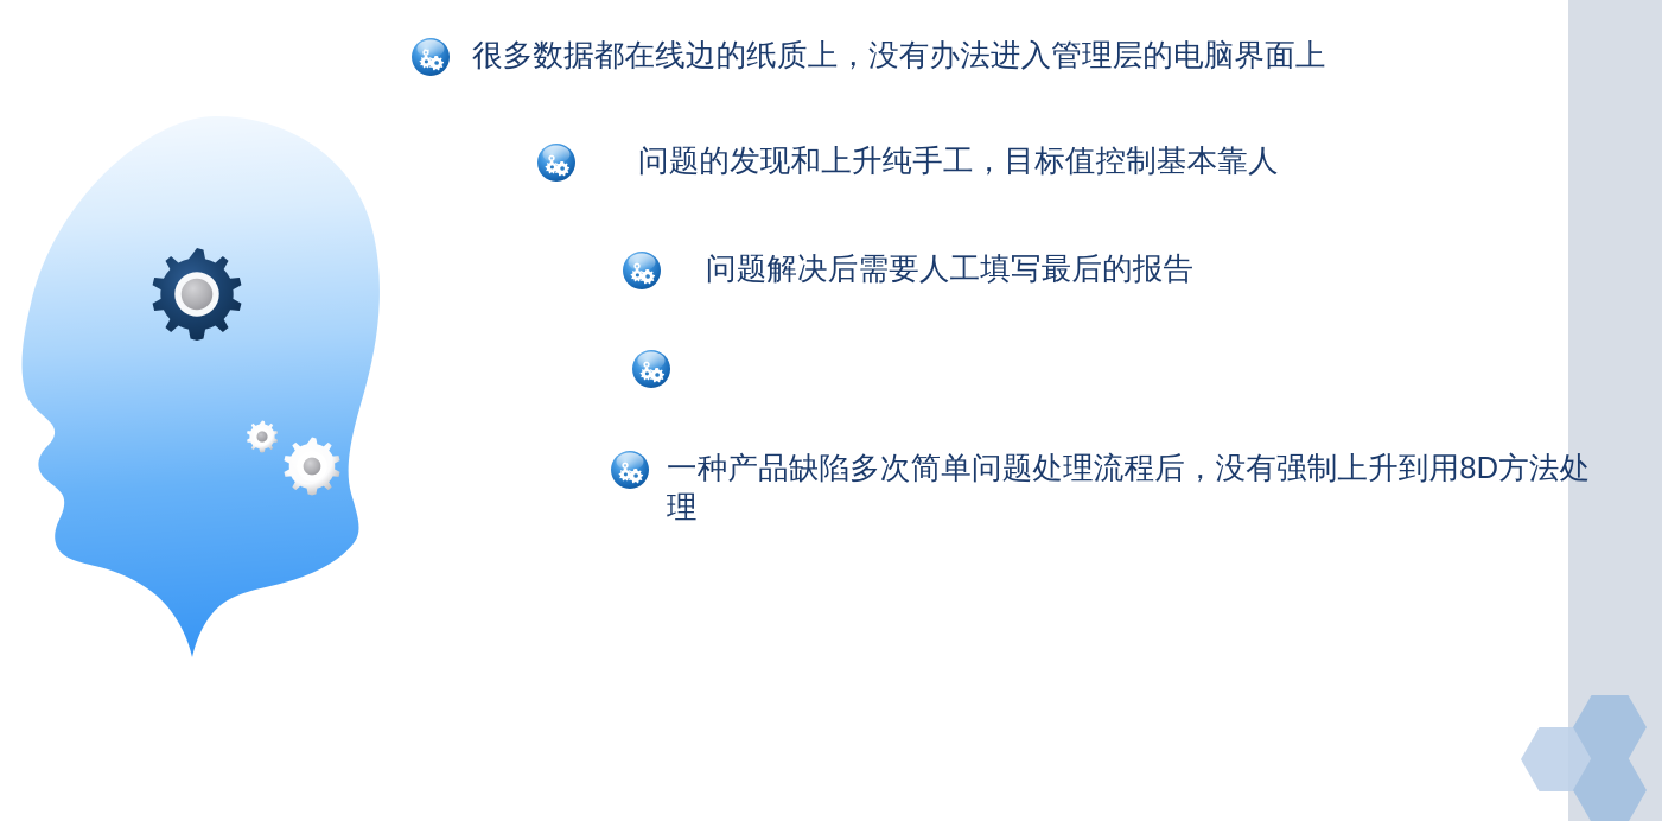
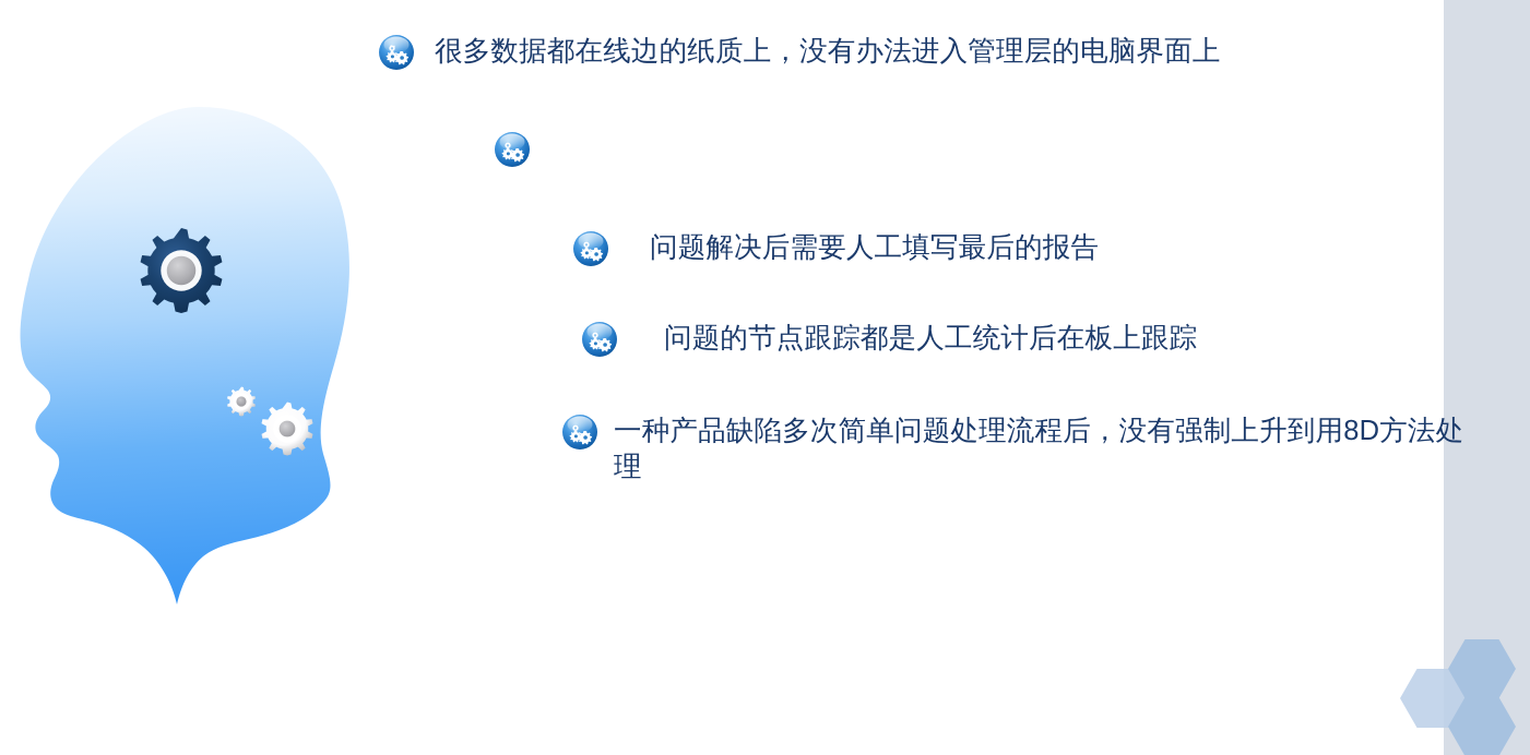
  很多数据都在线边的纸质上，没有办法进入管理层的电脑界面上
- 问题的发现和上升纯手工，目标值控制基本靠人
  问题解决后需要人工填写最后的报告
+ 问题的节点跟踪都是人工统计后在板上跟踪
  一种产品缺陷多次简单问题处理流程后，没有强制上升到用8D方法处理
